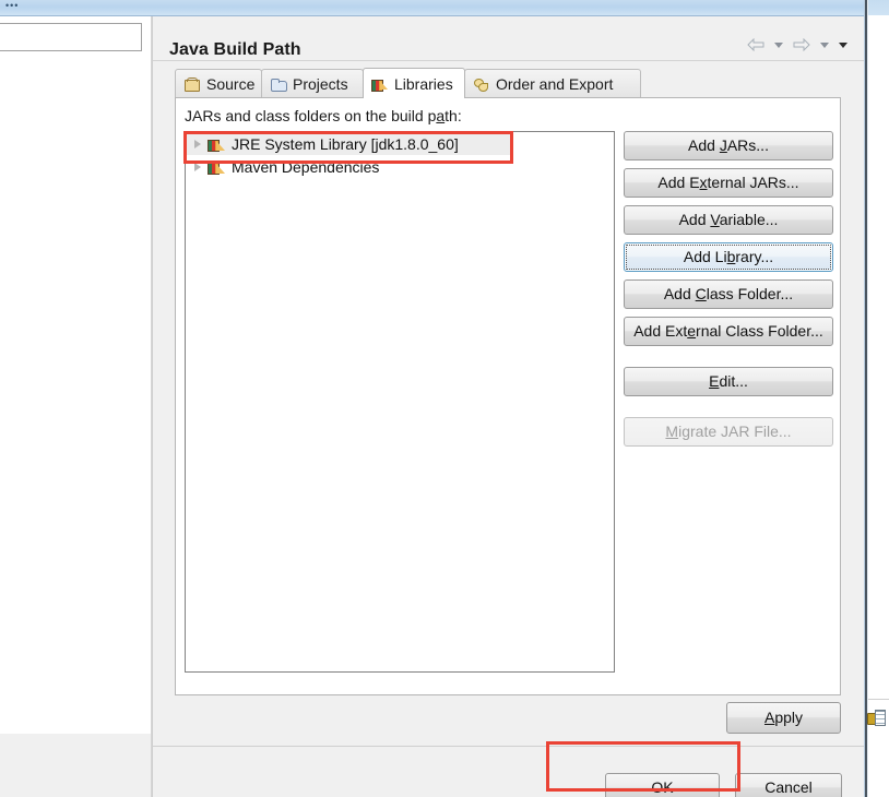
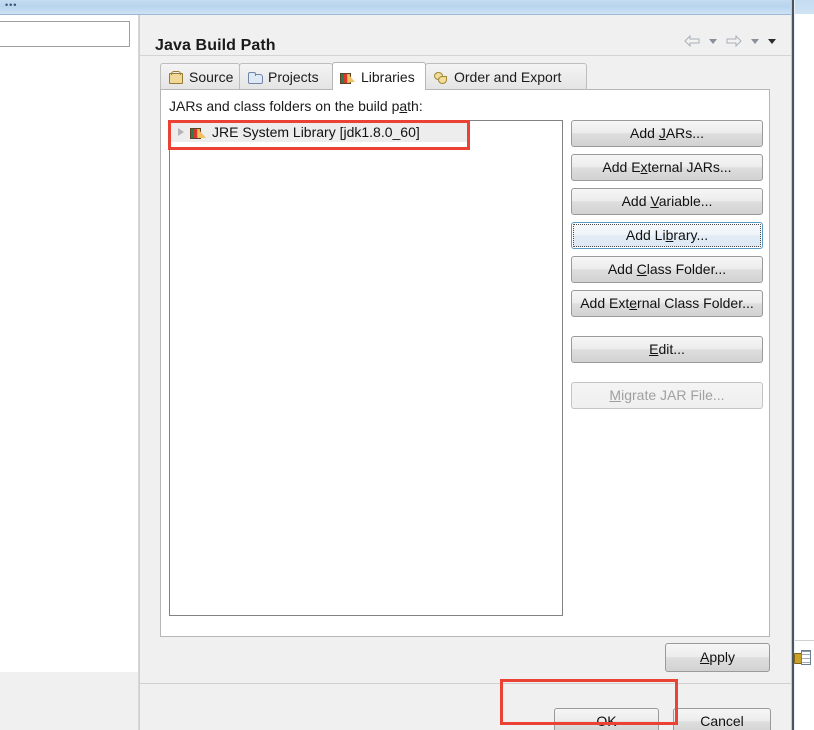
  •••
  Java Build Path
  Source
  Projects
  Libraries
  Order and Export
  JARs and class folders on the build path:
  JRE System Library [jdk1.8.0_60]
- Maven Dependencies
  Add JARs...
  Add External JARs...
  Add Variable...
  Add Library...
  Add Class Folder...
  Add External Class Folder...
  Edit...
  Migrate JAR File...
  Apply
  OK
  Cancel
